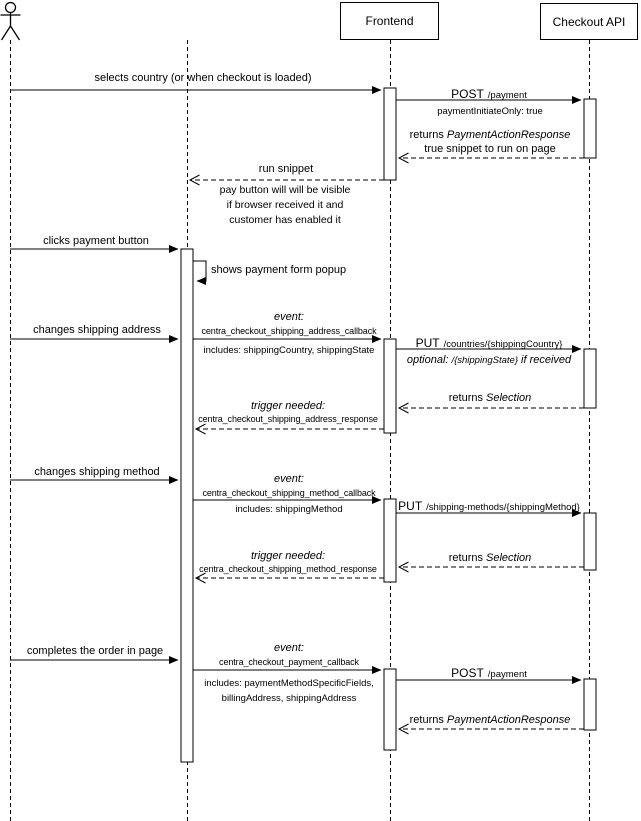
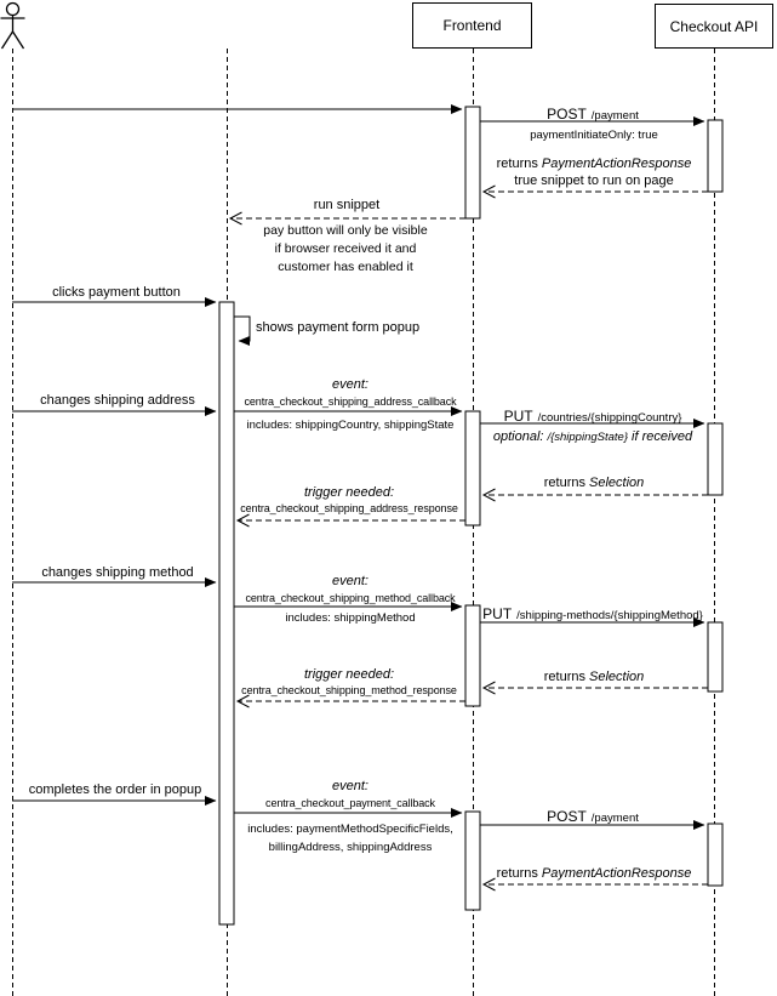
  Frontend
  Checkout API
- selects country (or when checkout is loaded)
  POST /payment
  paymentInitiateOnly: true
  returns PaymentActionResponse
  true snippet to run on page
  run snippet
- pay button will will be visible
+ pay button will only be visible
  if browser received it and
  customer has enabled it
  clicks payment button
  shows payment form popup
  changes shipping address
  event:
  centra_checkout_shipping_address_callback
  includes: shippingCountry, shippingState
  PUT /countries/{shippingCountry}
  optional: /{shippingState} if received
  returns Selection
  trigger needed:
  centra_checkout_shipping_address_response
  changes shipping method
  event:
  centra_checkout_shipping_method_callback
  includes: shippingMethod
  PUT /shipping-methods/{shippingMethod}
  returns Selection
  trigger needed:
  centra_checkout_shipping_method_response
- completes the order in page
+ completes the order in popup
  event:
  centra_checkout_payment_callback
  includes: paymentMethodSpecificFields,
  billingAddress, shippingAddress
  POST /payment
  returns PaymentActionResponse
